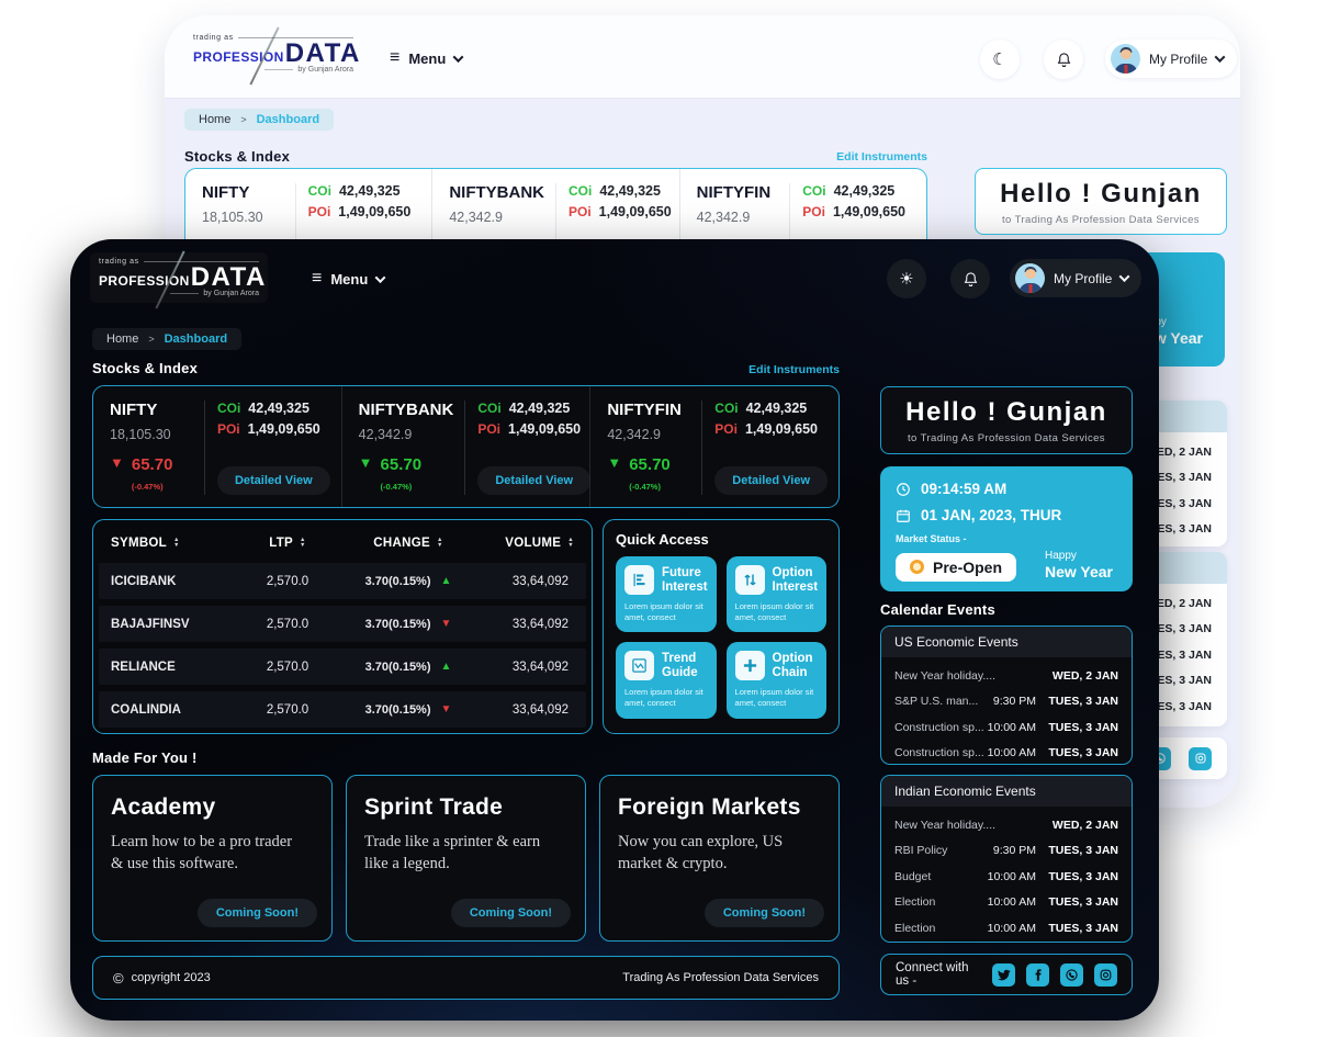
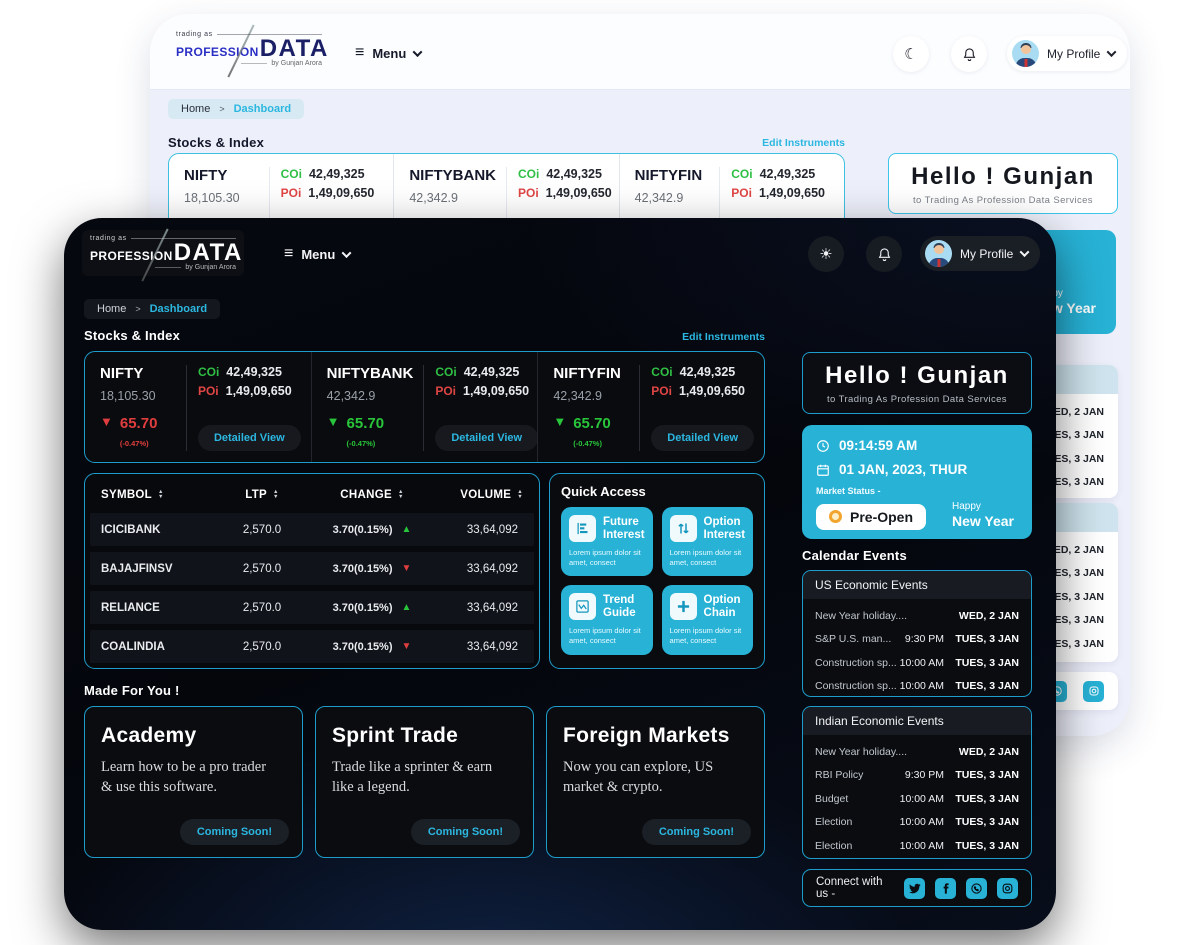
  PROFESSION
  DATA
  ≡
  Menu
  ☾
  My Profile
  Home
  >
  Dashboard
  Stocks & Index
  Edit Instruments
  NIFTY
  18,105.30
  COi
  42,49,325
  POi
  1,49,09,650
  NIFTYBANK
  42,342.9
  COi
  42,49,325
  POi
  1,49,09,650
  NIFTYFIN
  42,342.9
  COi
  42,49,325
  POi
  1,49,09,650
  Hello ! Gunjan
  to Trading As Profession Data Services
  w Year
  ED, 2 JAN
  ES, 3 JAN
  ES, 3 JAN
  ES, 3 JAN
  ED, 2 JAN
  ES, 3 JAN
  ES, 3 JAN
  ES, 3 JAN
  ES, 3 JAN
  PROFESSION
  DATA
  ≡
  Menu
  ☀
  My Profile
  Home
  >
  Dashboard
  Stocks & Index
  Edit Instruments
  NIFTY
  18,105.30
  ▼
  65.70
  (-0.47%)
  COi
  42,49,325
  POi
  1,49,09,650
  Detailed View
  NIFTYBANK
  42,342.9
  ▼
  65.70
  (-0.47%)
  COi
  42,49,325
  POi
  1,49,09,650
  Detailed View
  NIFTYFIN
  42,342.9
  ▼
  65.70
  (-0.47%)
  COi
  42,49,325
  POi
  1,49,09,650
  Detailed View
  SYMBOL
  LTP
  CHANGE
  VOLUME
  ICICIBANK
  2,570.0
  3.70(0.15%)
  ▲
  33,64,092
  BAJAJFINSV
  2,570.0
  3.70(0.15%)
  ▼
  33,64,092
  RELIANCE
  2,570.0
  3.70(0.15%)
  ▲
  33,64,092
  COALINDIA
  2,570.0
  3.70(0.15%)
  ▼
  33,64,092
  Quick Access
  Future Interest
  Lorem ipsum dolor sit amet, consect
  Option Interest
  Lorem ipsum dolor sit amet, consect
  Trend Guide
  Lorem ipsum dolor sit amet, consect
  Option Chain
  Lorem ipsum dolor sit amet, consect
  Made For You !
  Academy
  Learn how to be a pro trader & use this software.
  Coming Soon!
  Sprint Trade
  Trade like a sprinter & earn like a legend.
  Coming Soon!
  Foreign Markets
  Now you can explore, US market & crypto.
  Coming Soon!
- ©
- copyright 2023
- Trading As Profession Data Services
  Hello ! Gunjan
  to Trading As Profession Data Services
  09:14:59 AM
  01 JAN, 2023, THUR
  Market Status -
  Pre-Open
  Happy
  New Year
  Calendar Events
  US Economic Events
  New Year holiday....
  WED, 2 JAN
  S&P U.S. man...
  9:30 PM
  TUES, 3 JAN
  Construction sp...
  10:00 AM
  TUES, 3 JAN
  Construction sp...
  10:00 AM
  TUES, 3 JAN
  Indian Economic Events
  New Year holiday....
  WED, 2 JAN
  RBI Policy
  9:30 PM
  TUES, 3 JAN
  Budget
  10:00 AM
  TUES, 3 JAN
  Election
  10:00 AM
  TUES, 3 JAN
  Election
  10:00 AM
  TUES, 3 JAN
  Connect with us -
